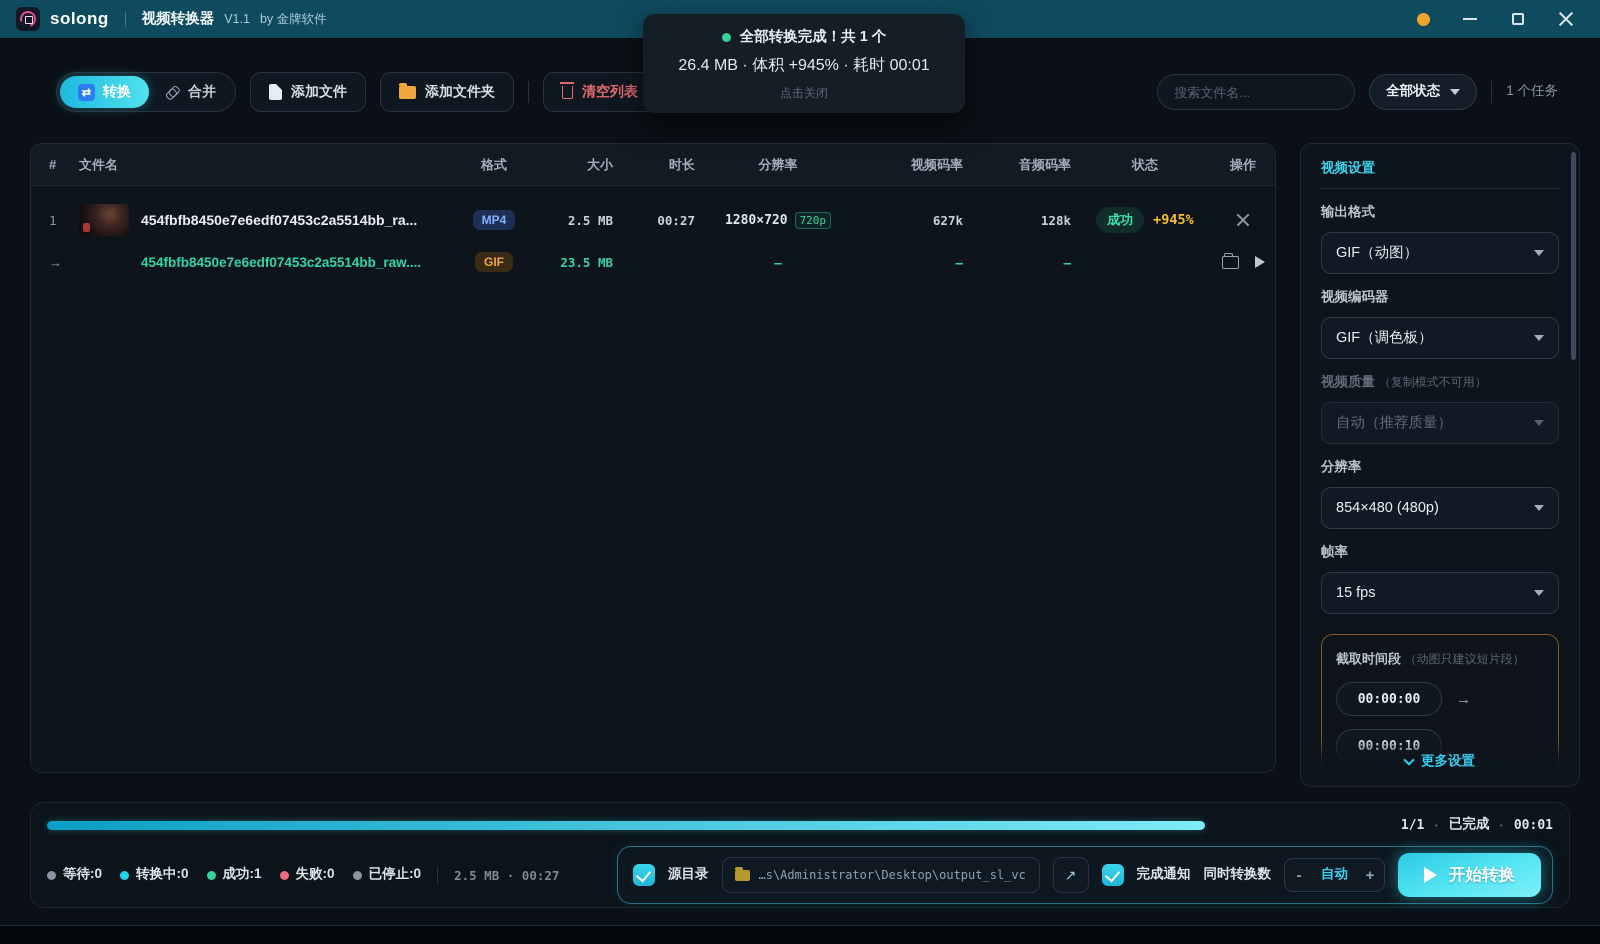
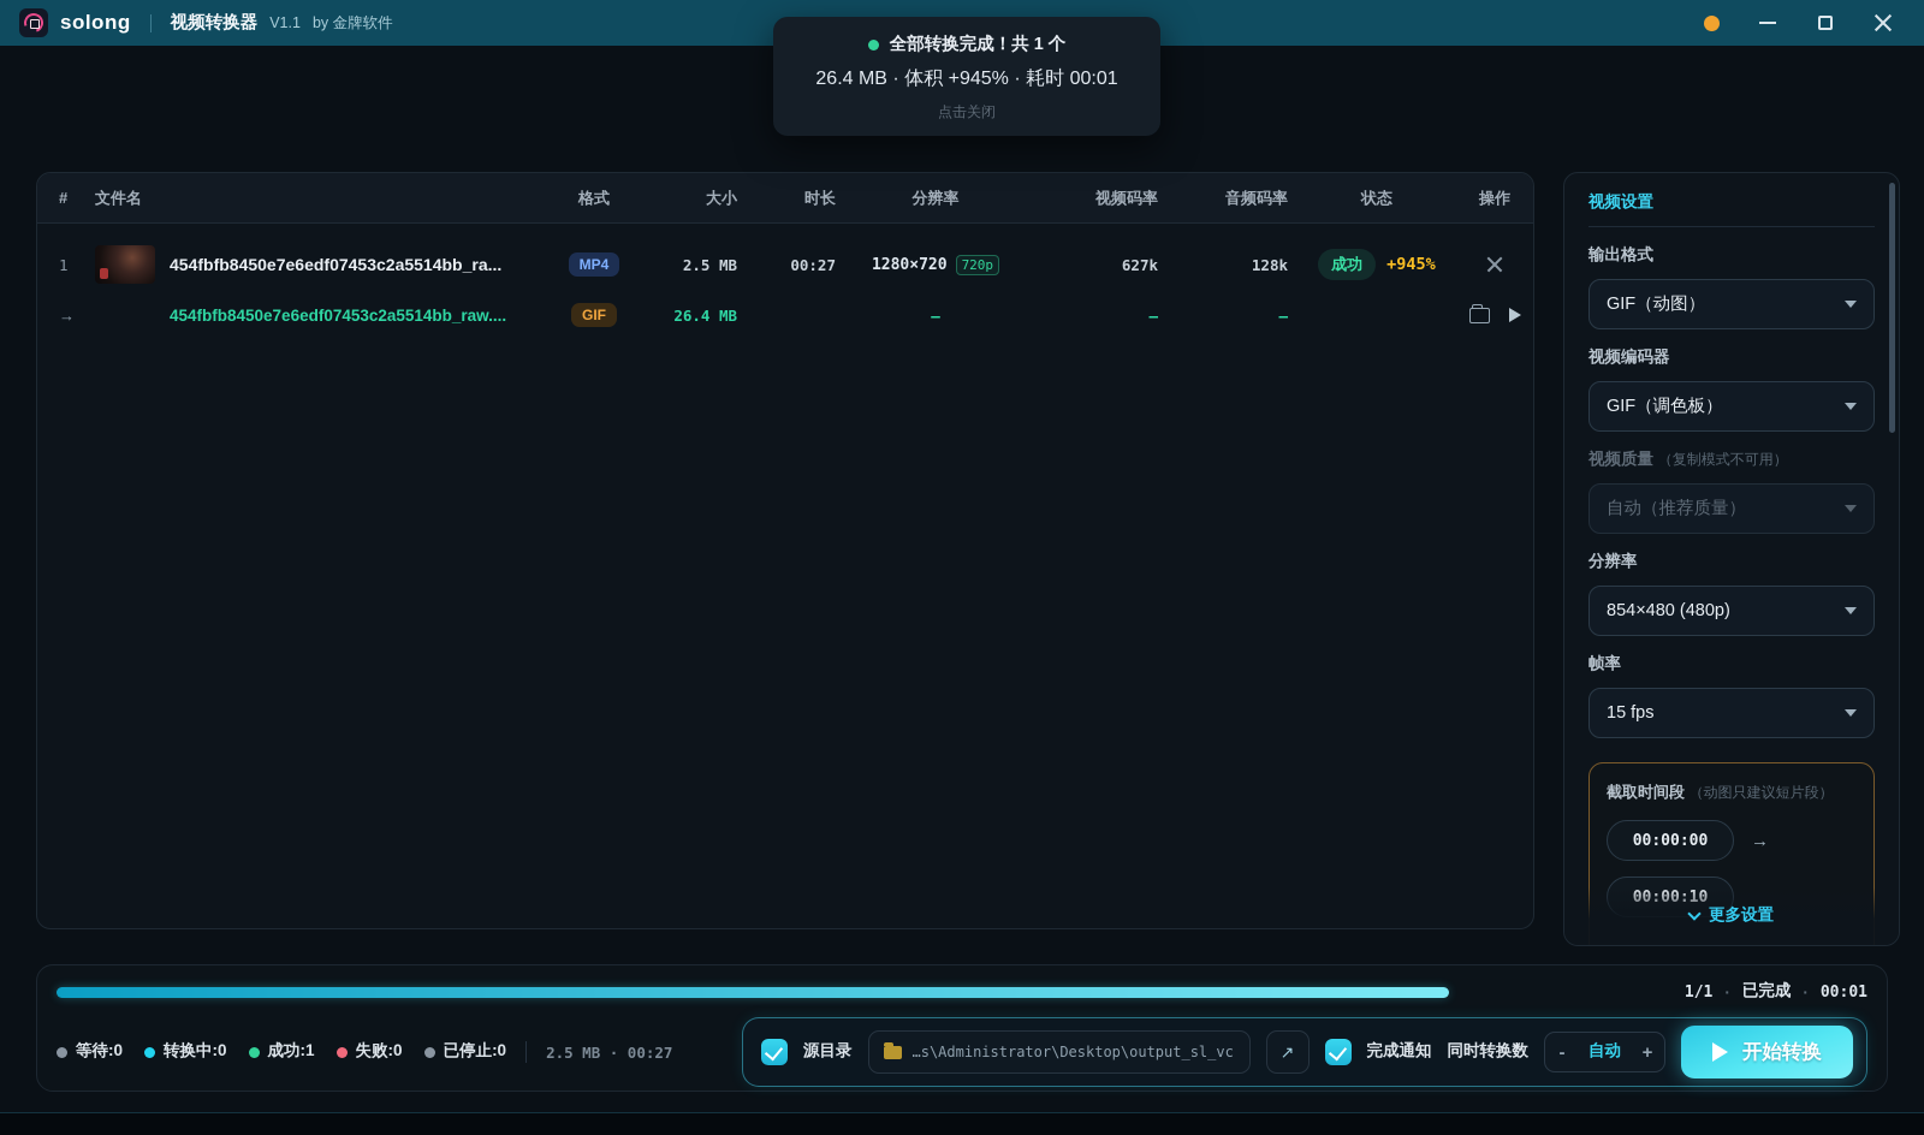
  solong
  视频转换器
  V1.1
  by 金牌软件
- ⇄
- 转换
- 合并
- 添加文件
- 添加文件夹
- 清空列表
- 搜索文件名...
- 全部状态
- 1 个任务
  全部转换完成！共 1 个
  26.4 MB · 体积 +945% · 耗时 00:01
  点击关闭
  #
  文件名
  格式
  大小
  时长
  分辨率
  视频码率
  音频码率
  状态
  操作
  1
  454fbfb8450e7e6edf07453c2a5514bb_ra...
  MP4
  2.5 MB
  00:27
  1280×720
  720p
  627k
  128k
  成功
  +945%
  →
  454fbfb8450e7e6edf07453c2a5514bb_raw....
  GIF
- 23.5 MB
+ 26.4 MB
  –
  –
  –
  视频设置
  输出格式
  GIF（动图）
  视频编码器
  GIF（调色板）
  视频质量 （复制模式不可用）
  自动（推荐质量）
  分辨率
  854×480 (480p)
  帧率
  15 fps
  截取时间段 （动图只建议短片段）
  00:00:00
  →
  更多设置
  1/1
  ·
  已完成
  ·
  00:01
  等待:0
  转换中:0
  成功:1
  失败:0
  已停止:0
  2.5 MB · 00:27
  源目录
  …s\Administrator\Desktop\output_sl_vc
  ↗
  完成通知
  同时转换数
  -
  自动
  +
  开始转换
